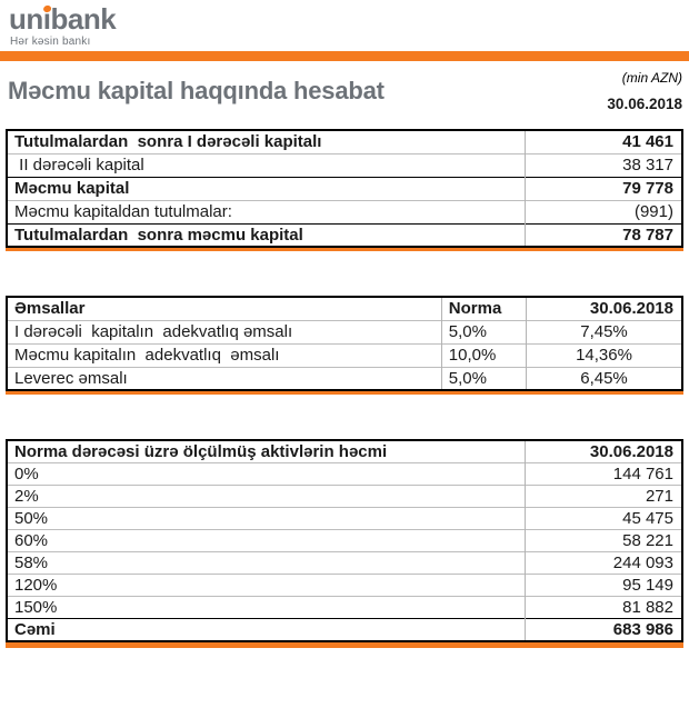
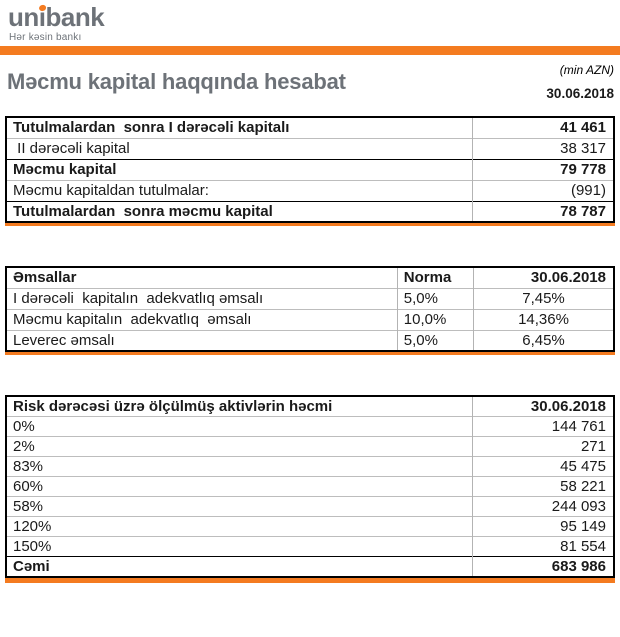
  unıbank
  Hər kəsin bankı
  Məcmu kapital haqqında hesabat
  (min AZN)
  30.06.2018
  Tutulmalardan sonra I dərəcəli kapitalı	41 461
  II dərəcəli kapital	38 317
  Məcmu kapital	79 778
  Məcmu kapitaldan tutulmalar:	(991)
  Tutulmalardan sonra məcmu kapital	78 787
  Əmsallar	Norma	30.06.2018
  I dərəcəli kapitalın adekvatlıq əmsalı	5,0%	7,45%
  Məcmu kapitalın adekvatlıq əmsalı	10,0%	14,36%
  Leverec əmsalı	5,0%	6,45%
- Norma dərəcəsi üzrə ölçülmüş aktivlərin həcmi	30.06.2018
+ Risk dərəcəsi üzrə ölçülmüş aktivlərin həcmi	30.06.2018
  0%	144 761
  2%	271
- 50%	45 475
+ 83%	45 475
  60%	58 221
  58%	244 093
  120%	95 149
- 150%	81 882
+ 150%	81 554
  Cəmi	683 986
